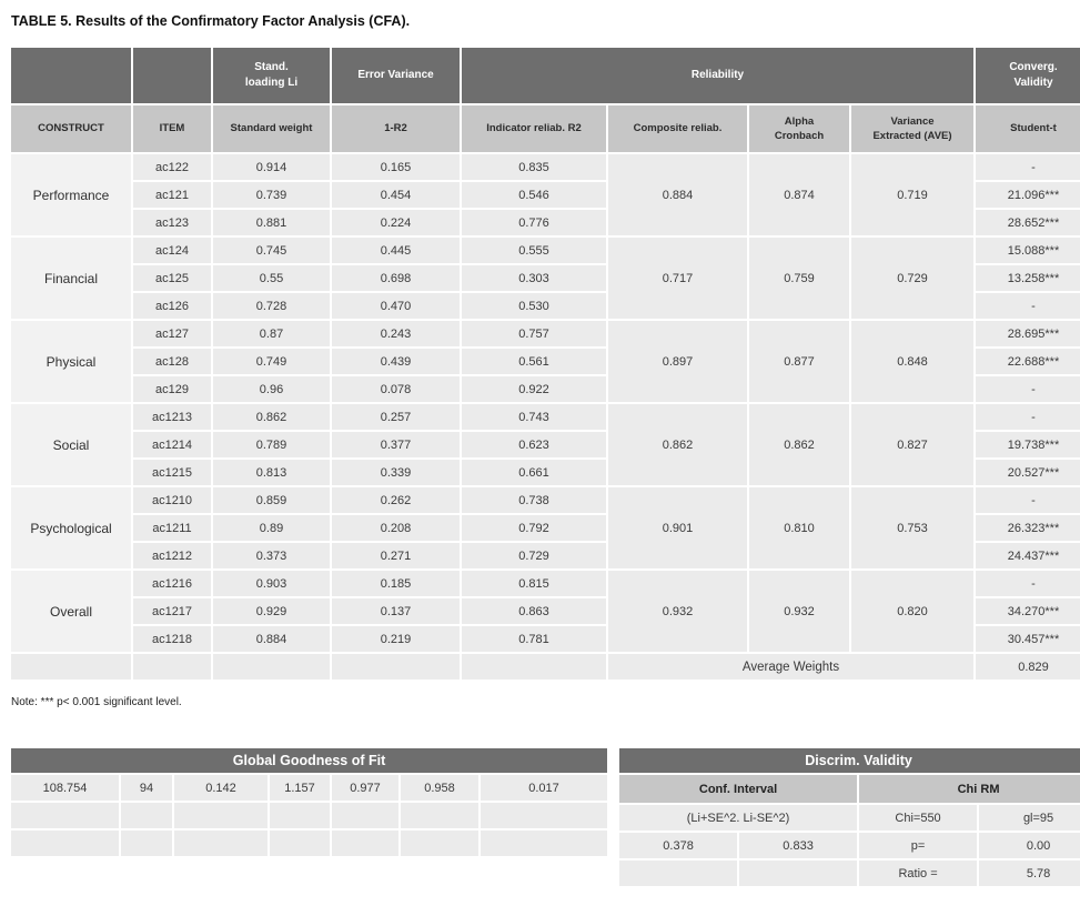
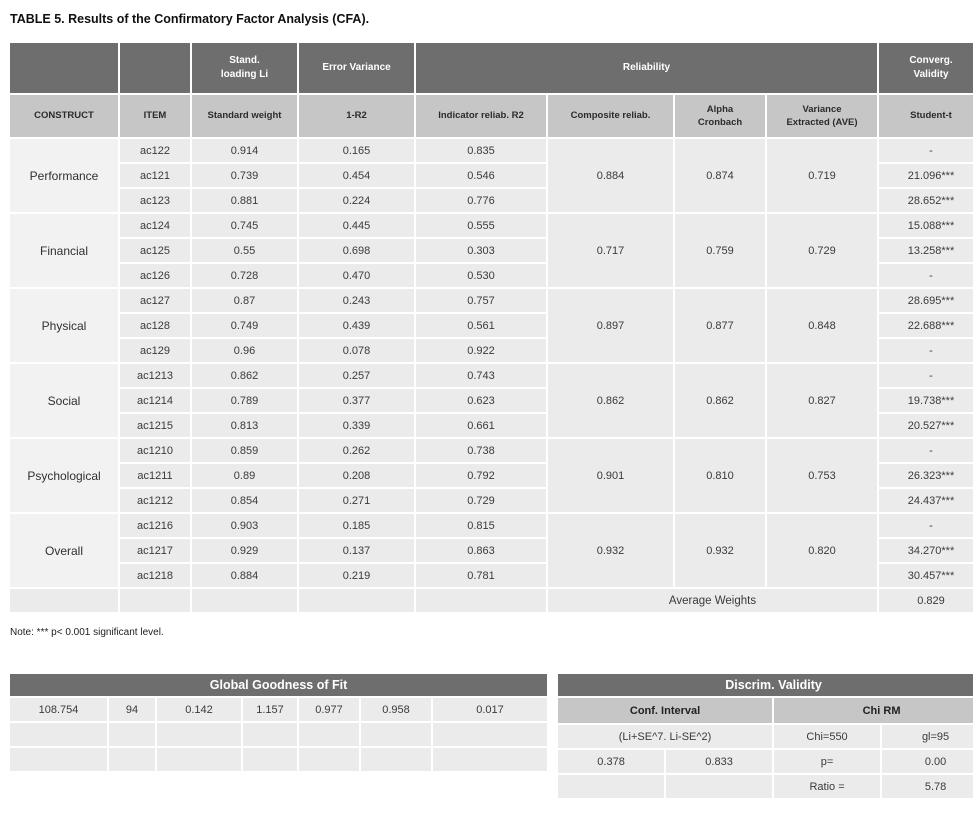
  TABLE 5. Results of the Confirmatory Factor Analysis (CFA).
  		Stand. loading Li	Error Variance	Reliability	Converg. Validity
  CONSTRUCT	ITEM	Standard weight	1-R2	Indicator reliab. R2	Composite reliab.	Alpha Cronbach	Variance Extracted (AVE)	Student-t
  Performance	ac122	0.914	0.165	0.835	0.884	0.874	0.719	-
  ac121	0.739	0.454	0.546	21.096***
  ac123	0.881	0.224	0.776	28.652***
  Financial	ac124	0.745	0.445	0.555	0.717	0.759	0.729	15.088***
  ac125	0.55	0.698	0.303	13.258***
  ac126	0.728	0.470	0.530	-
  Physical	ac127	0.87	0.243	0.757	0.897	0.877	0.848	28.695***
  ac128	0.749	0.439	0.561	22.688***
  ac129	0.96	0.078	0.922	-
  Social	ac1213	0.862	0.257	0.743	0.862	0.862	0.827	-
  ac1214	0.789	0.377	0.623	19.738***
  ac1215	0.813	0.339	0.661	20.527***
  Psychological	ac1210	0.859	0.262	0.738	0.901	0.810	0.753	-
  ac1211	0.89	0.208	0.792	26.323***
- ac1212	0.373	0.271	0.729	24.437***
+ ac1212	0.854	0.271	0.729	24.437***
  Overall	ac1216	0.903	0.185	0.815	0.932	0.932	0.820	-
  ac1217	0.929	0.137	0.863	34.270***
  ac1218	0.884	0.219	0.781	30.457***
  					Average Weights	0.829
  Note: *** p< 0.001 significant level.
  Global Goodness of Fit
  108.754	94	0.142	1.157	0.977	0.958	0.017
  Discrim. Validity
  Conf. Interval	Chi RM
- (Li+SE^2. Li-SE^2)	Chi=550	gl=95
+ (Li+SE^7. Li-SE^2)	Chi=550	gl=95
  0.378	0.833	p=	0.00
  		Ratio =	5.78
